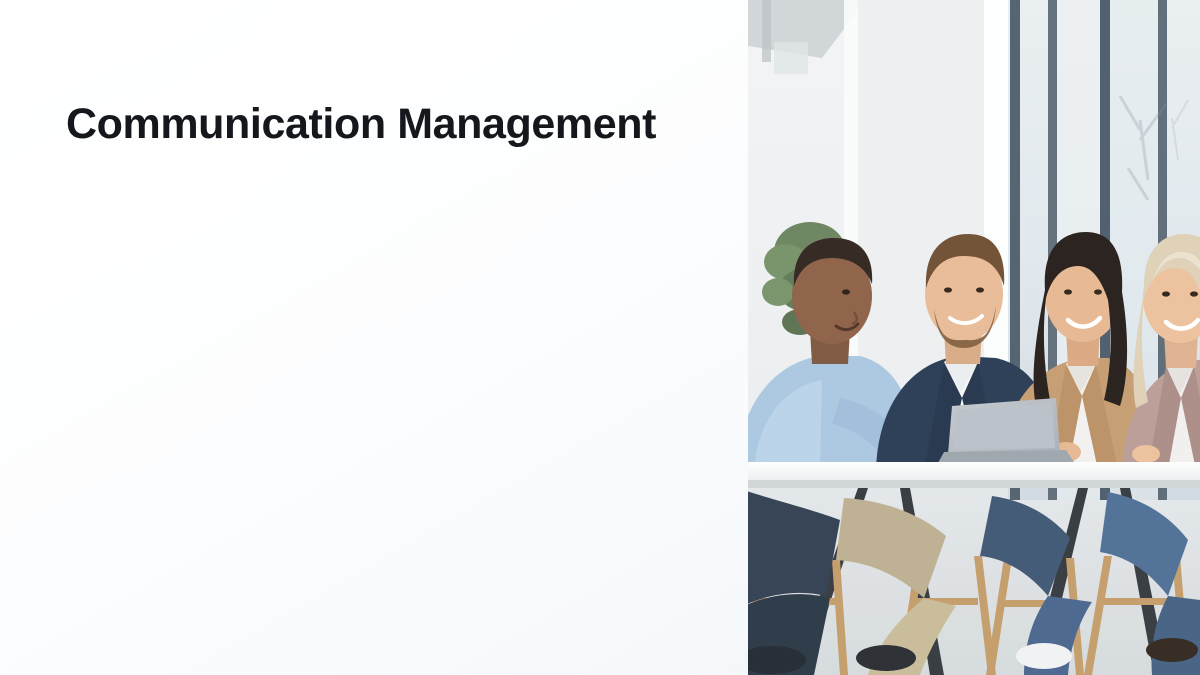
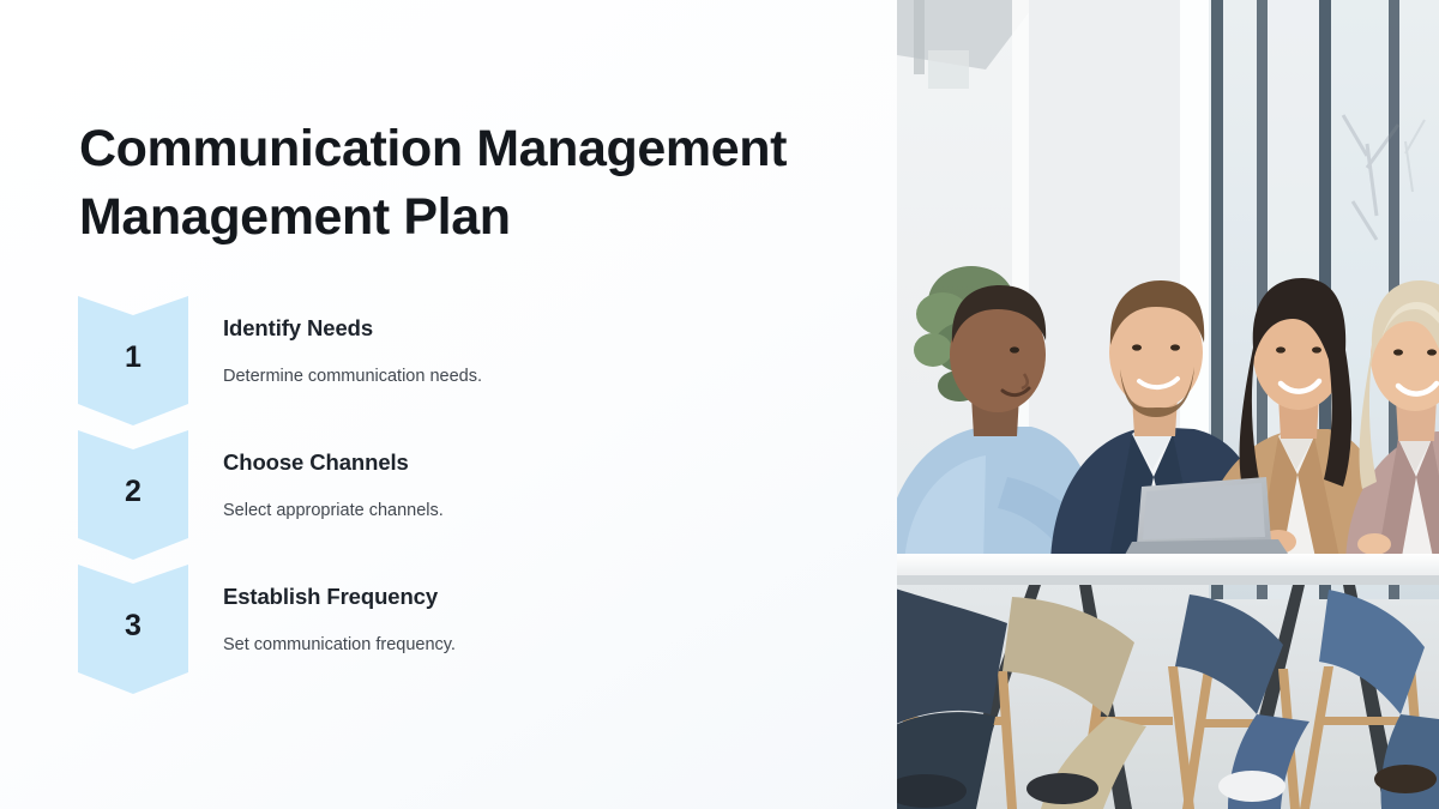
  Communication Management
+ Management Plan
+ 1
+ Identify Needs
+ Determine communication needs.
+ 2
+ Choose Channels
+ Select appropriate channels.
+ 3
+ Establish Frequency
+ Set communication frequency.
